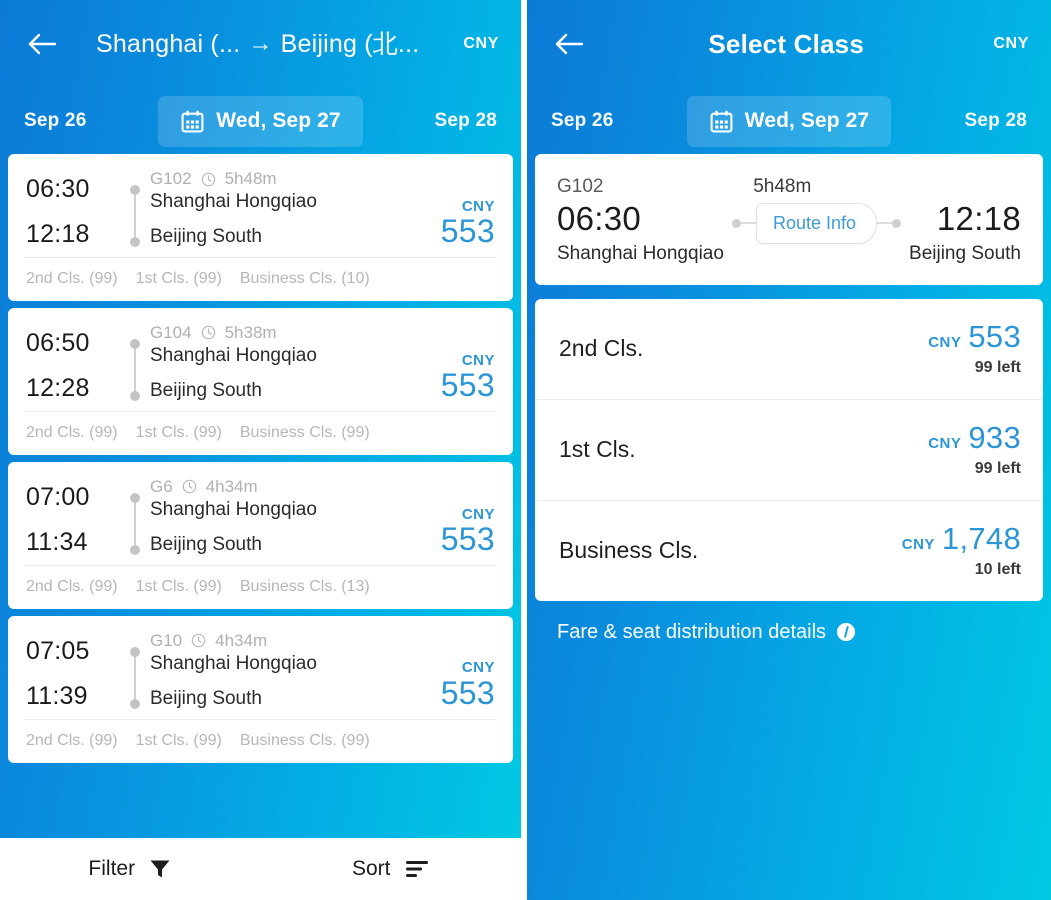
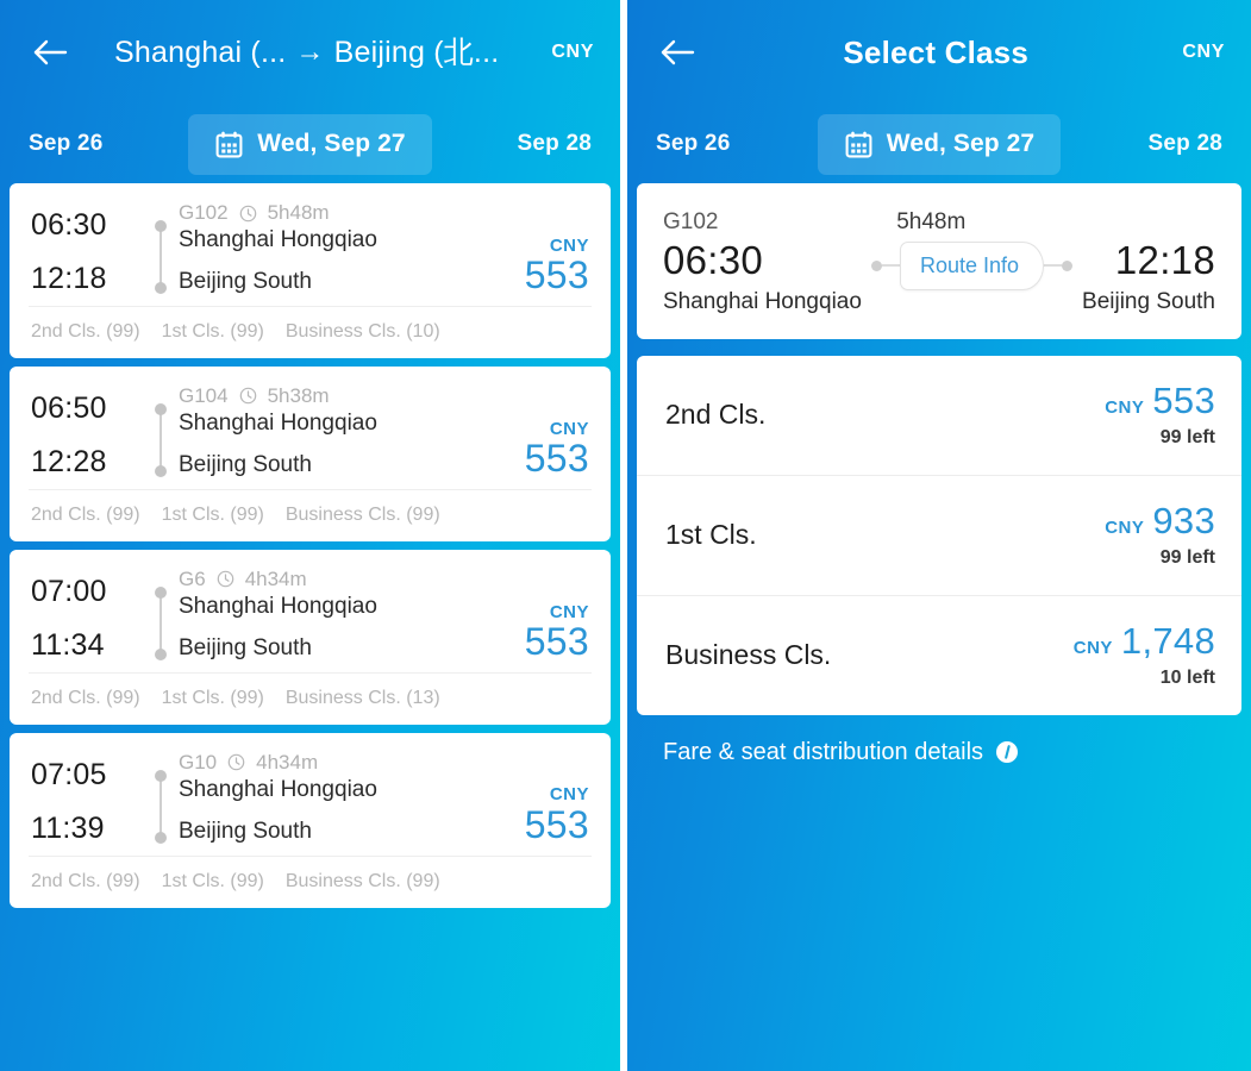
  Shanghai (...
  →
  Beijing (北...
  CNY
  Sep 26
  Wed, Sep 27
  Sep 28
  06:30
  12:18
  G102
  5h48m
  Shanghai Hongqiao
  Beijing South
  CNY
  553
  2nd Cls. (99)
  1st Cls. (99)
  Business Cls. (10)
  06:50
  12:28
  G104
  5h38m
  Shanghai Hongqiao
  Beijing South
  CNY
  553
  2nd Cls. (99)
  1st Cls. (99)
  Business Cls. (99)
  07:00
  11:34
  G6
  4h34m
  Shanghai Hongqiao
  Beijing South
  CNY
  553
  2nd Cls. (99)
  1st Cls. (99)
  Business Cls. (13)
  07:05
  11:39
  G10
  4h34m
  Shanghai Hongqiao
  Beijing South
  CNY
  553
  2nd Cls. (99)
  1st Cls. (99)
  Business Cls. (99)
- Filter
- Sort
  Select Class
  CNY
  Sep 26
  Wed, Sep 27
  Sep 28
  G102
  5h48m
  06:30
  Shanghai Hongqiao
  Route Info
  12:18
  Beijing South
  2nd Cls.
  CNY
  553
  99 left
  1st Cls.
  CNY
  933
  99 left
  Business Cls.
  CNY
  1,748
  10 left
  Fare & seat distribution details
